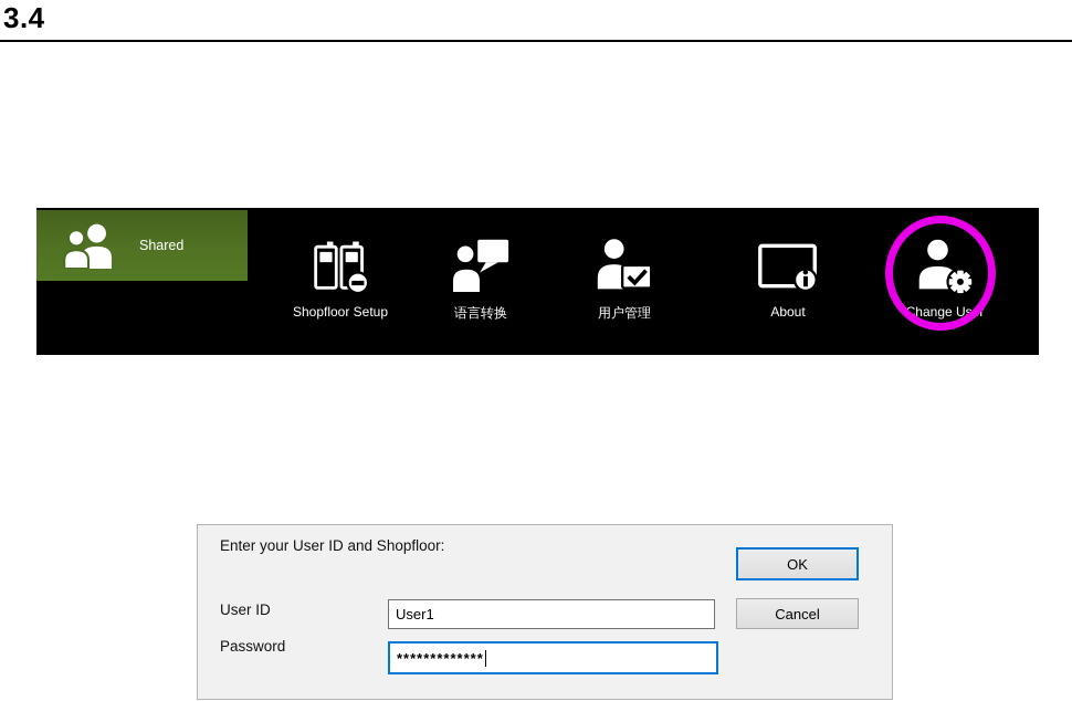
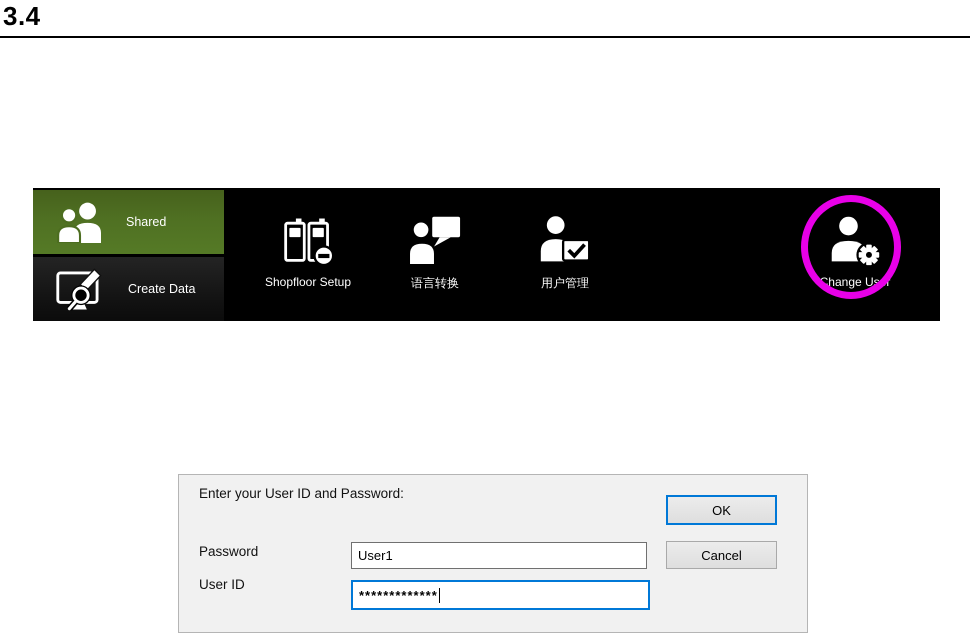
  3.4
  Shared
+ Create Data
  Shopfloor Setup
  语言转换
  用户管理
- About
  Change User
- Enter your User ID and Shopfloor:
+ Enter your User ID and Password:
  OK
  Cancel
- User ID
+ Password
  User1
- Password
+ User ID
  *************
